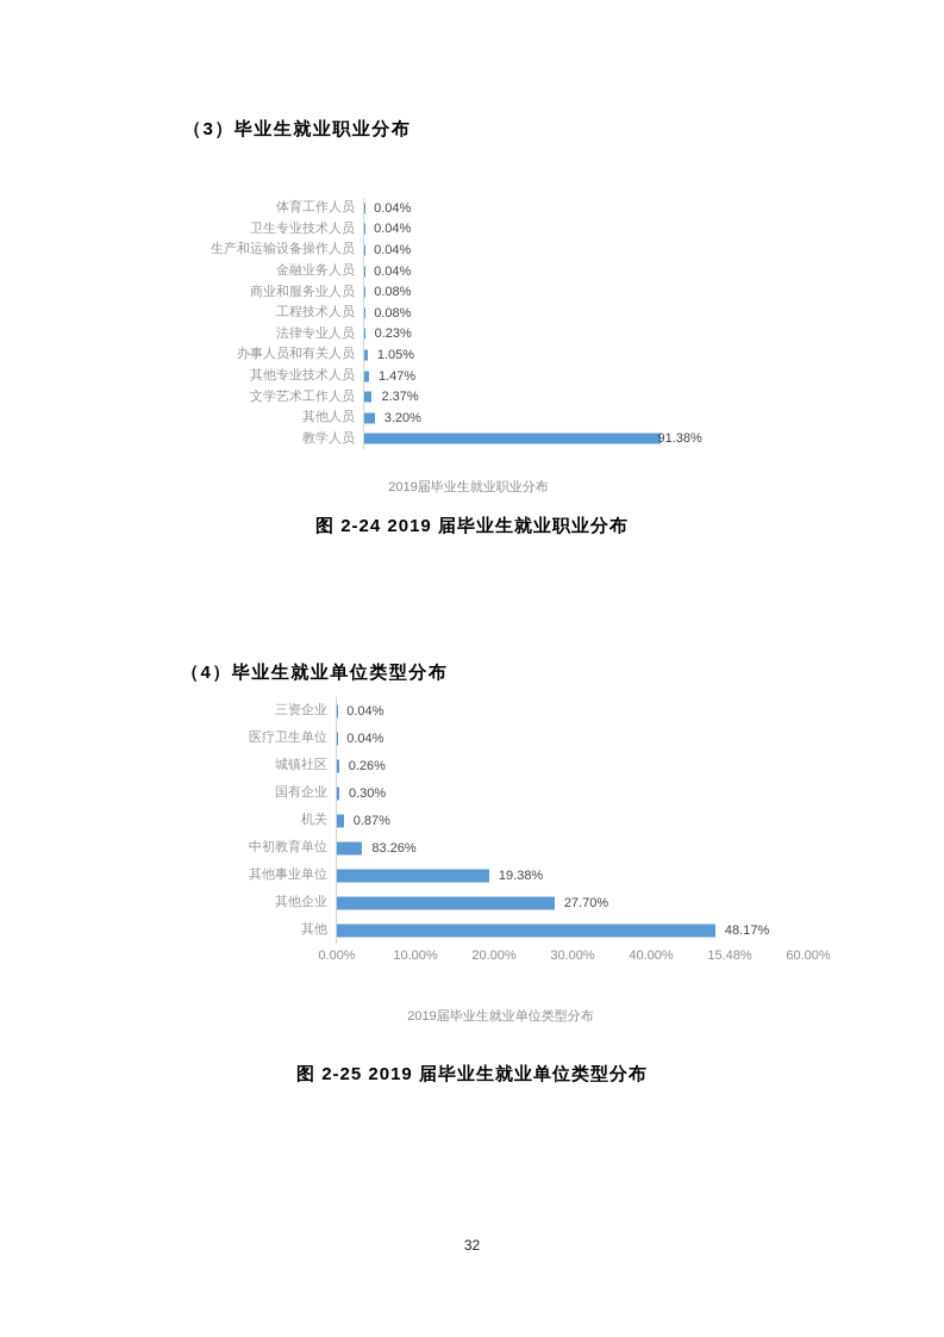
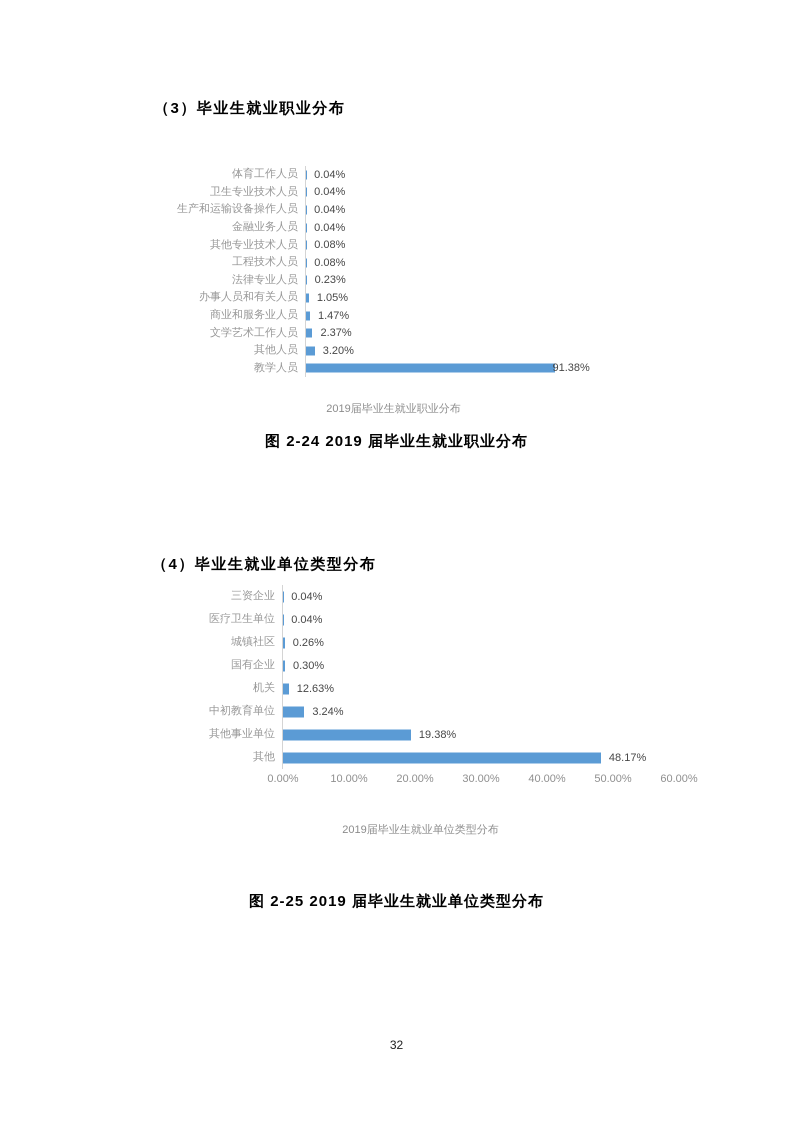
  （3）毕业生就业职业分布
  体育工作人员
  0.04%
  卫生专业技术人员
  0.04%
  生产和运输设备操作人员
  0.04%
  金融业务人员
  0.04%
- 商业和服务业人员
+ 其他专业技术人员
  0.08%
  工程技术人员
  0.08%
  法律专业人员
  0.23%
  办事人员和有关人员
  1.05%
- 其他专业技术人员
+ 商业和服务业人员
  1.47%
  文学艺术工作人员
  2.37%
  其他人员
  3.20%
  教学人员
  91.38%
  2019届毕业生就业职业分布
  图 2-24 2019 届毕业生就业职业分布
  （4）毕业生就业单位类型分布
  三资企业
  0.04%
  医疗卫生单位
  0.04%
  城镇社区
  0.26%
  国有企业
  0.30%
  机关
- 0.87%
+ 12.63%
  中初教育单位
- 83.26%
+ 3.24%
  其他事业单位
  19.38%
- 其他企业
- 27.70%
  其他
  48.17%
  0.00%
  10.00%
  20.00%
  30.00%
  40.00%
- 15.48%
+ 50.00%
  60.00%
  2019届毕业生就业单位类型分布
  图 2-25 2019 届毕业生就业单位类型分布
  32
